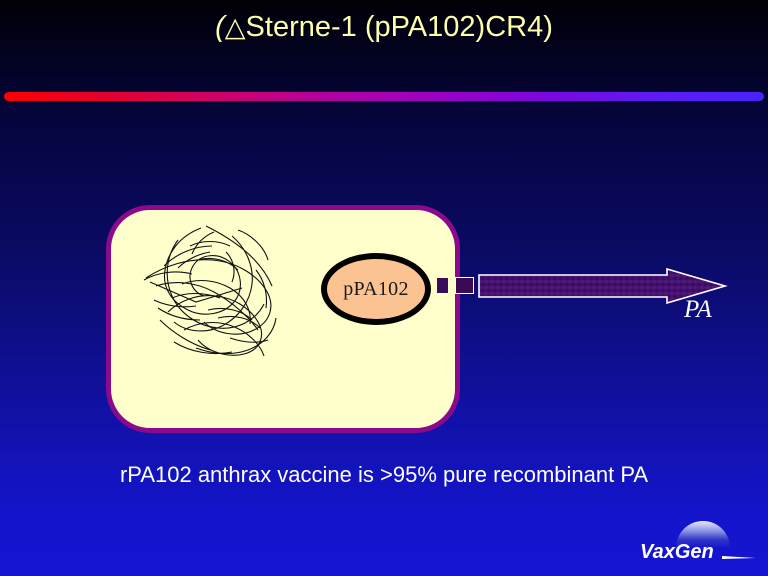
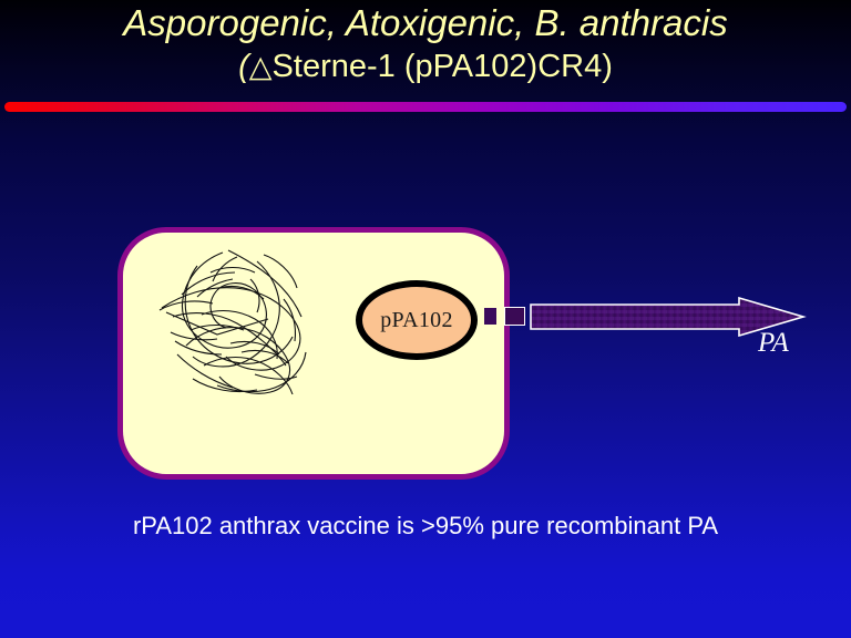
+ Asporogenic, Atoxigenic, B. anthracis
  (△Sterne-1 (pPA102)CR4)
  pPA102
  PA
  rPA102 anthrax vaccine is >95% pure recombinant PA
- VaxGen
